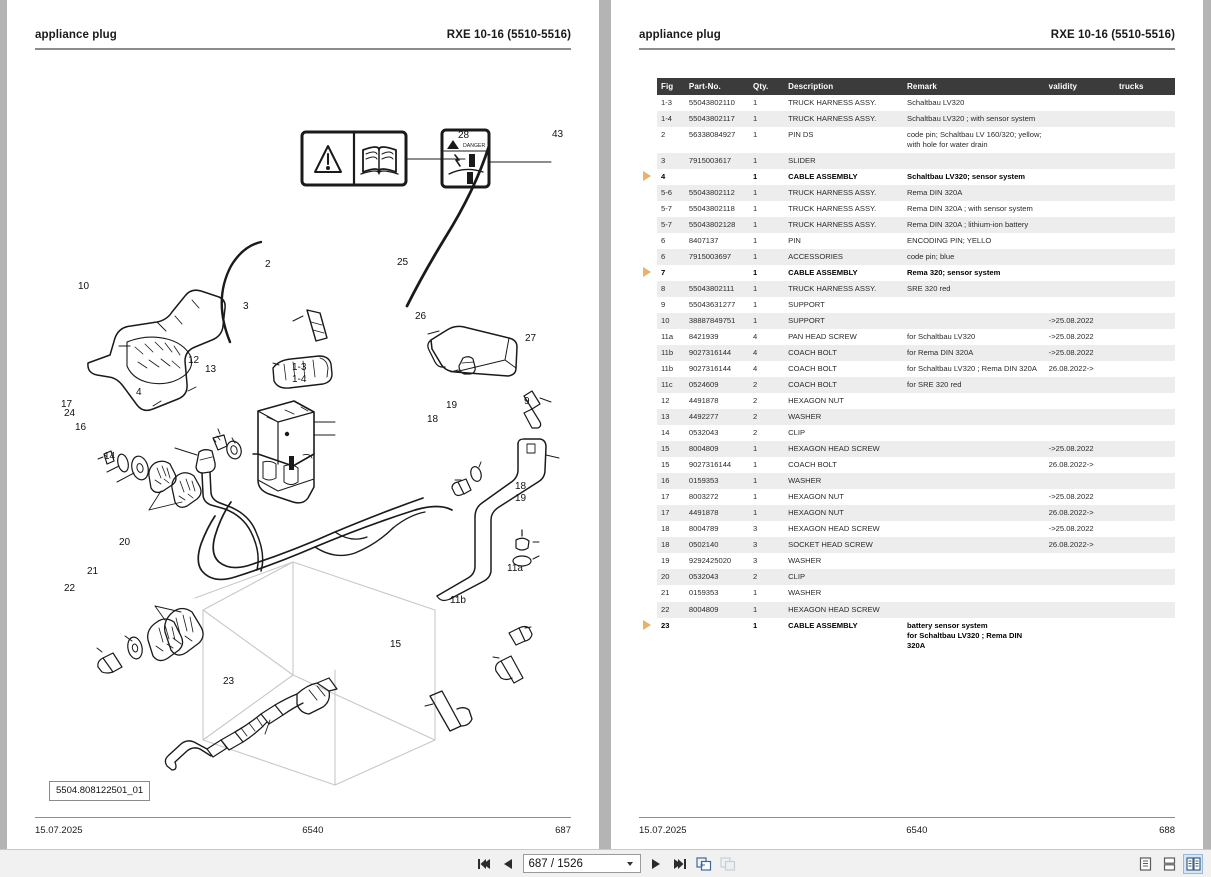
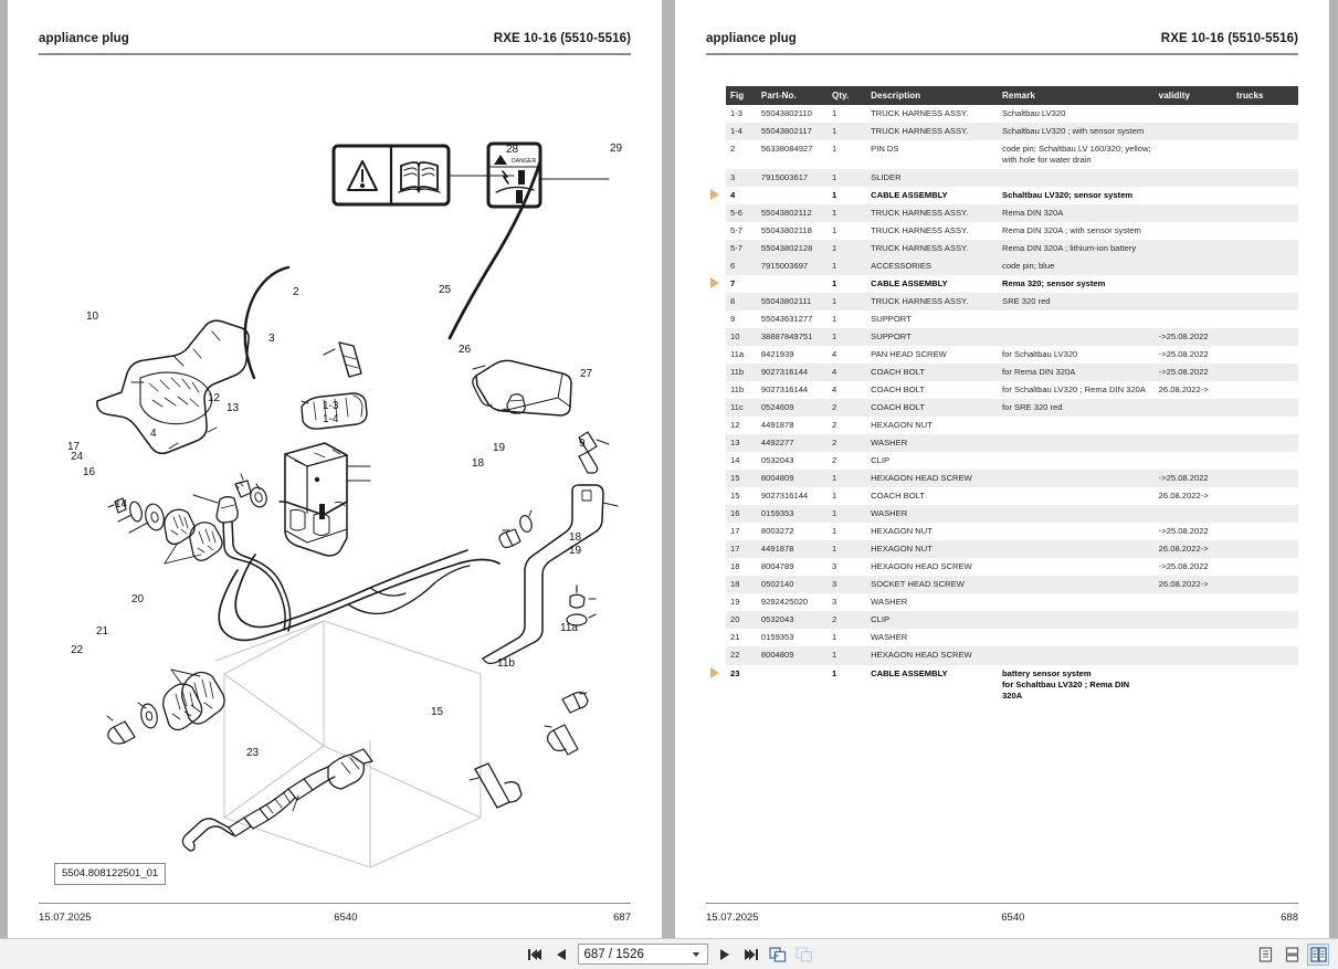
  appliance plug
  RXE 10-16 (5510-5516)
  5504.808122501_01
  28
- 43
+ 29
  2
  10
  3
  25
  26
  27
  12
  13
  1-3
  1-4
  4
  9
  17
  24
  16
  19
  18
  14
  18
  19
  20
  21
  22
  11a
  11b
  15
  23
  15.07.2025
  6540
  687
  appliance plug
  RXE 10-16 (5510-5516)
  Fig	Part-No.	Qty.	Description	Remark	validity	trucks
  1-3	55043802110	1	TRUCK HARNESS ASSY.	Schaltbau LV320
  1-4	55043802117	1	TRUCK HARNESS ASSY.	Schaltbau LV320 ; with sensor system
  2	56338084927	1	PIN DS	code pin; Schaltbau LV 160/320; yellow; with hole for water drain
  3	7915003617	1	SLIDER
  4		1	CABLE ASSEMBLY	Schaltbau LV320; sensor system
  5-6	55043802112	1	TRUCK HARNESS ASSY.	Rema DIN 320A
  5-7	55043802118	1	TRUCK HARNESS ASSY.	Rema DIN 320A ; with sensor system
  5-7	55043802128	1	TRUCK HARNESS ASSY.	Rema DIN 320A ; lithium-ion battery
- 6	8407137	1	PIN	ENCODING PIN; YELLO
  6	7915003697	1	ACCESSORIES	code pin; blue
  7		1	CABLE ASSEMBLY	Rema 320; sensor system
  8	55043802111	1	TRUCK HARNESS ASSY.	SRE 320 red
  9	55043631277	1	SUPPORT
  10	38887849751	1	SUPPORT		->25.08.2022
  11a	8421939	4	PAN HEAD SCREW	for Schaltbau LV320	->25.08.2022
  11b	9027316144	4	COACH BOLT	for Rema DIN 320A	->25.08.2022
  11b	9027316144	4	COACH BOLT	for Schaltbau LV320 ; Rema DIN 320A	26.08.2022->
  11c	0524609	2	COACH BOLT	for SRE 320 red
  12	4491878	2	HEXAGON NUT
  13	4492277	2	WASHER
  14	0532043	2	CLIP
  15	8004809	1	HEXAGON HEAD SCREW		->25.08.2022
  15	9027316144	1	COACH BOLT		26.08.2022->
  16	0159353	1	WASHER
  17	8003272	1	HEXAGON NUT		->25.08.2022
  17	4491878	1	HEXAGON NUT		26.08.2022->
  18	8004789	3	HEXAGON HEAD SCREW		->25.08.2022
  18	0502140	3	SOCKET HEAD SCREW		26.08.2022->
  19	9292425020	3	WASHER
  20	0532043	2	CLIP
  21	0159353	1	WASHER
  22	8004809	1	HEXAGON HEAD SCREW
  23		1	CABLE ASSEMBLY	battery sensor systemfor Schaltbau LV320 ; Rema DIN 320A
  15.07.2025
  6540
  688
  687 / 1526
